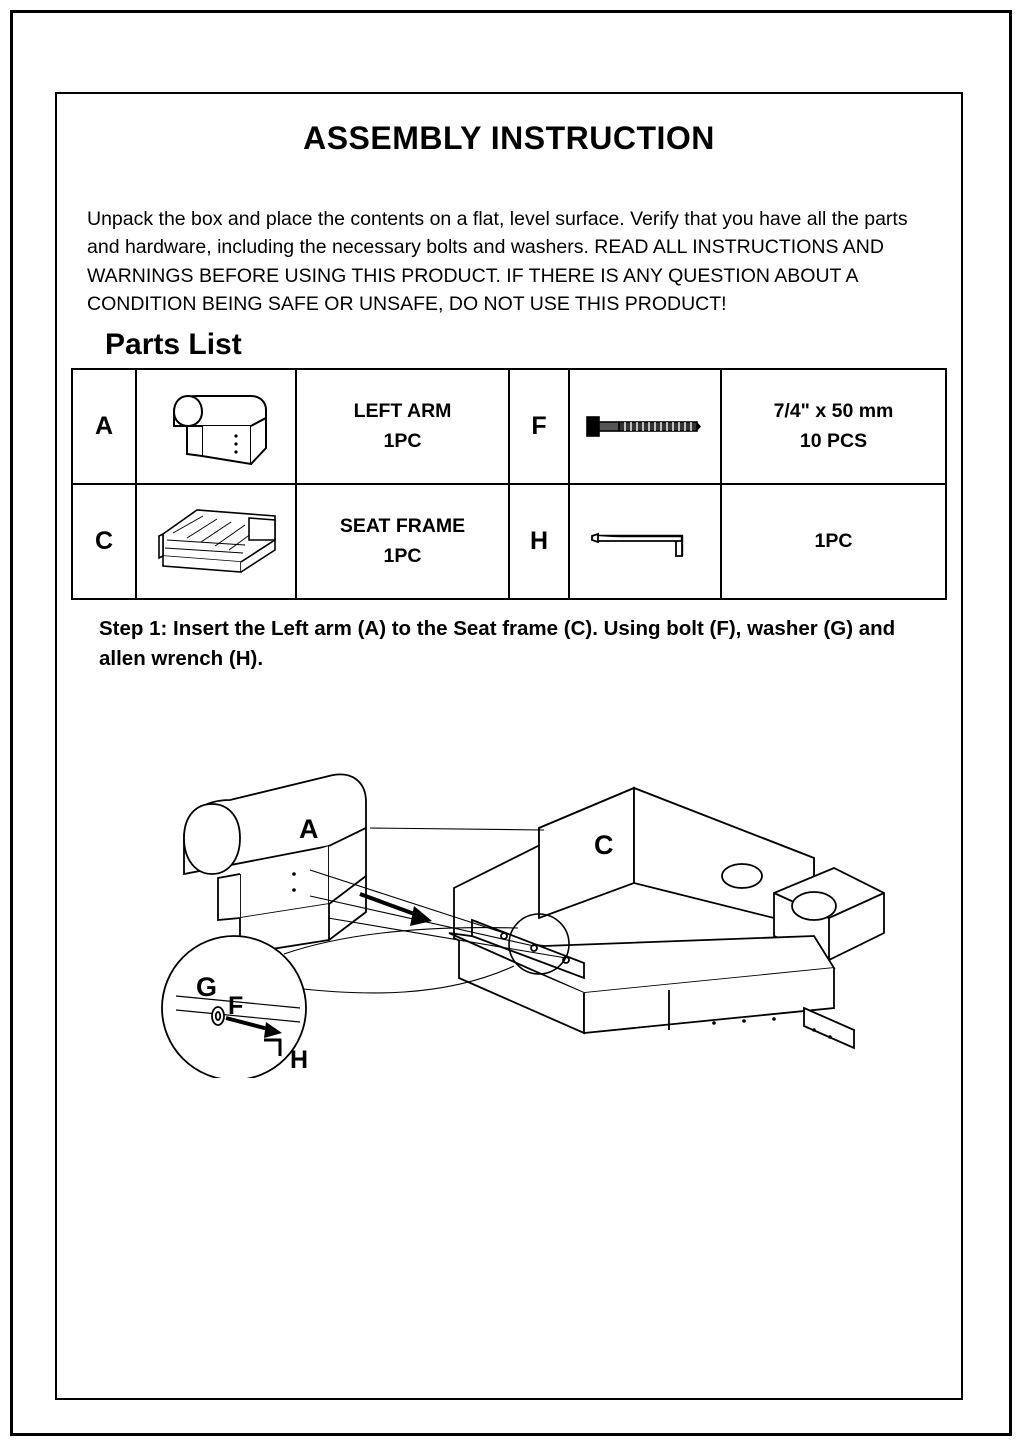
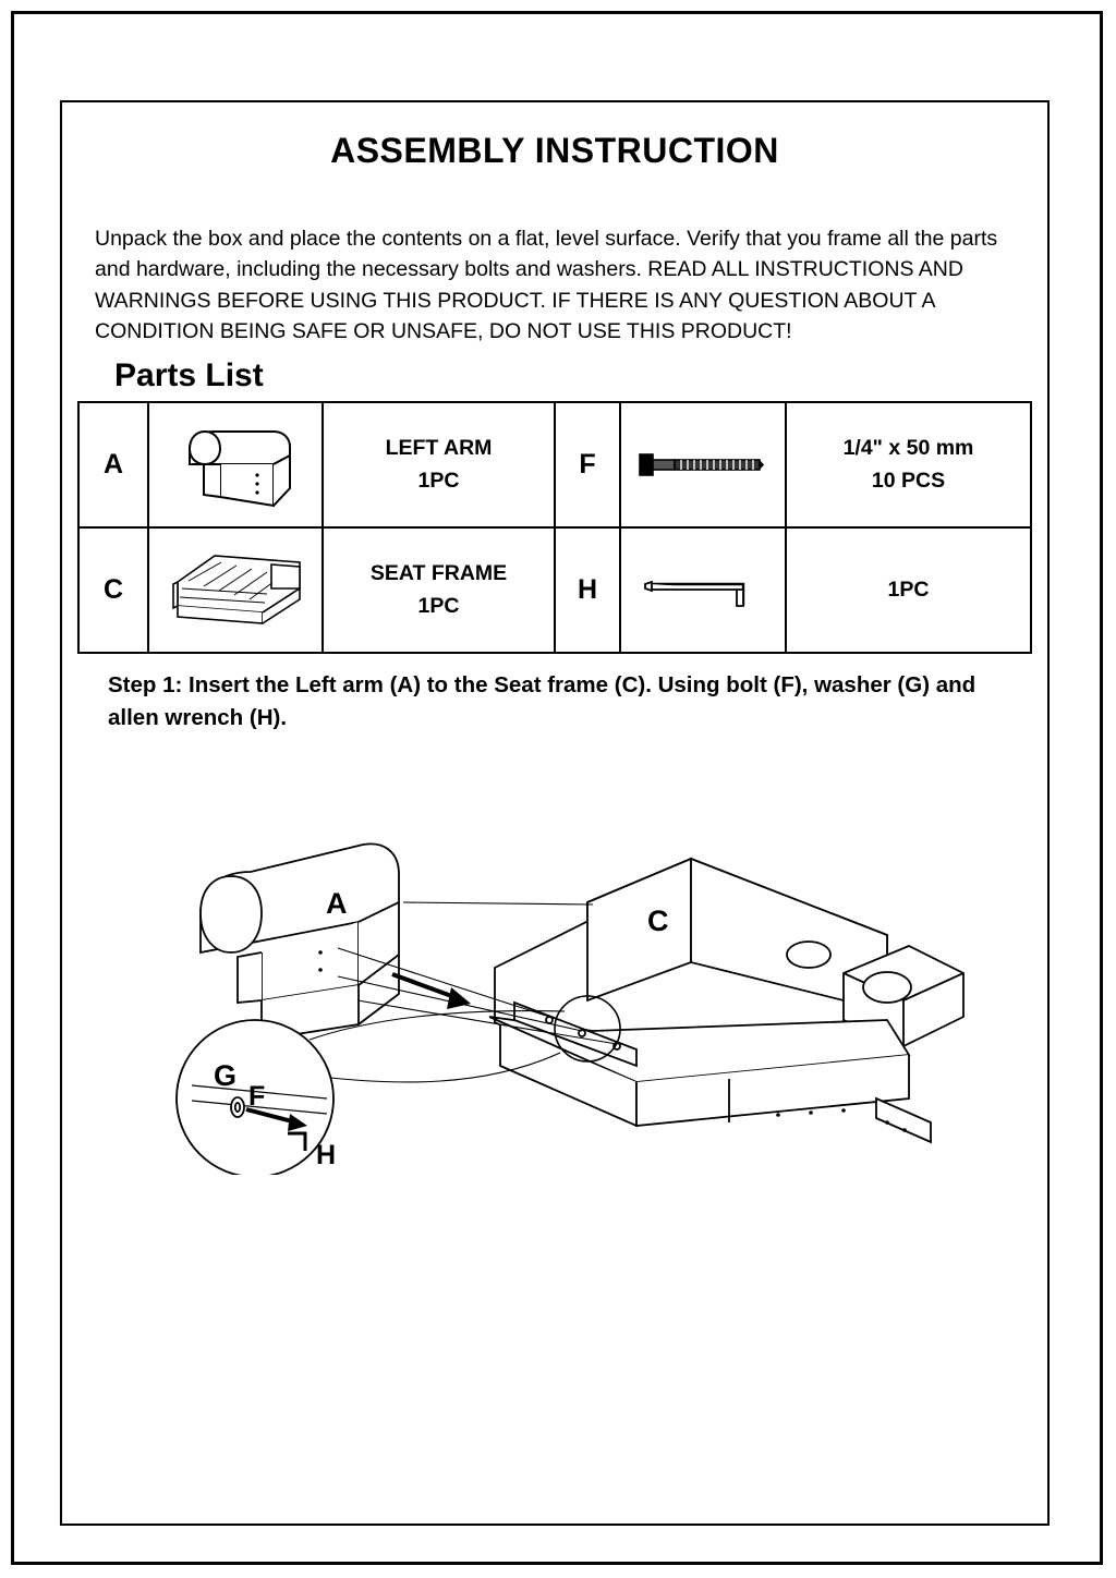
  ASSEMBLY INSTRUCTION
- Unpack the box and place the contents on a flat, level surface. Verify that you have all the parts and hardware, including the necessary bolts and washers. READ ALL INSTRUCTIONS AND WARNINGS BEFORE USING THIS PRODUCT. IF THERE IS ANY QUESTION ABOUT A CONDITION BEING SAFE OR UNSAFE, DO NOT USE THIS PRODUCT!
+ Unpack the box and place the contents on a flat, level surface. Verify that you frame all the parts and hardware, including the necessary bolts and washers. READ ALL INSTRUCTIONS AND WARNINGS BEFORE USING THIS PRODUCT. IF THERE IS ANY QUESTION ABOUT A CONDITION BEING SAFE OR UNSAFE, DO NOT USE THIS PRODUCT!
  Parts List
- A		LEFT ARM 1PC	F		7/4" x 50 mm 10 PCS
+ A		LEFT ARM 1PC	F		1/4" x 50 mm 10 PCS
  C		SEAT FRAME 1PC	H		1PC
  Step 1: Insert the Left arm (A) to the Seat frame (C). Using bolt (F), washer (G) and allen wrench (H).
  A
  C
  G
  F
  H
